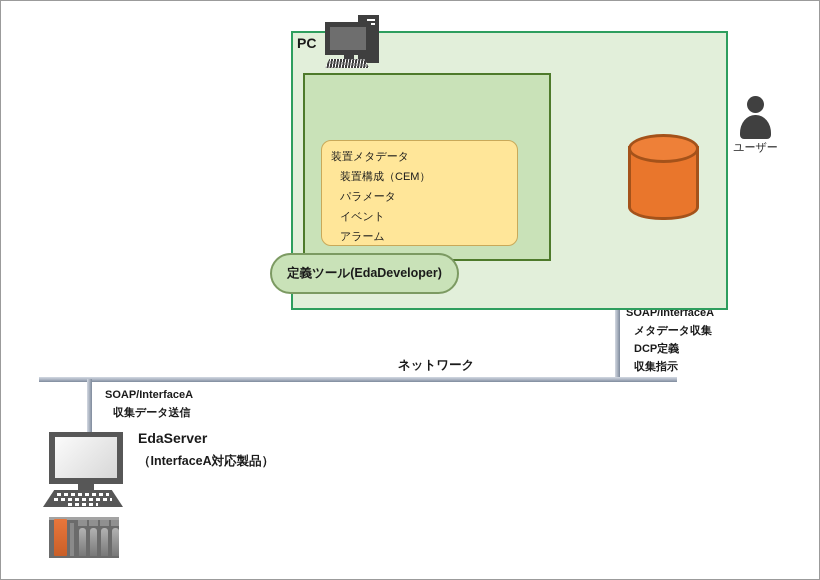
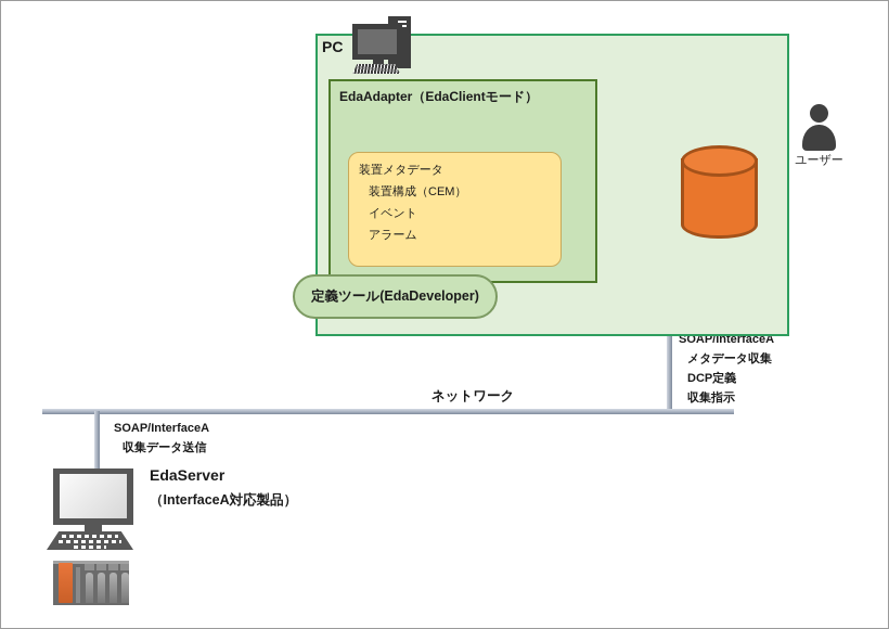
  PC
+ EdaAdapter（EdaClientモード）
  装置メタデータ
  装置構成（CEM）
- パラメータ
  イベント
  アラーム
  定義ツール(EdaDeveloper)
  ユーザー
  SOAP/InterfaceA
  メタデータ収集
  DCP定義
  収集指示
  ネットワーク
  SOAP/InterfaceA
  収集データ送信
  EdaServer
  （InterfaceA対応製品）
